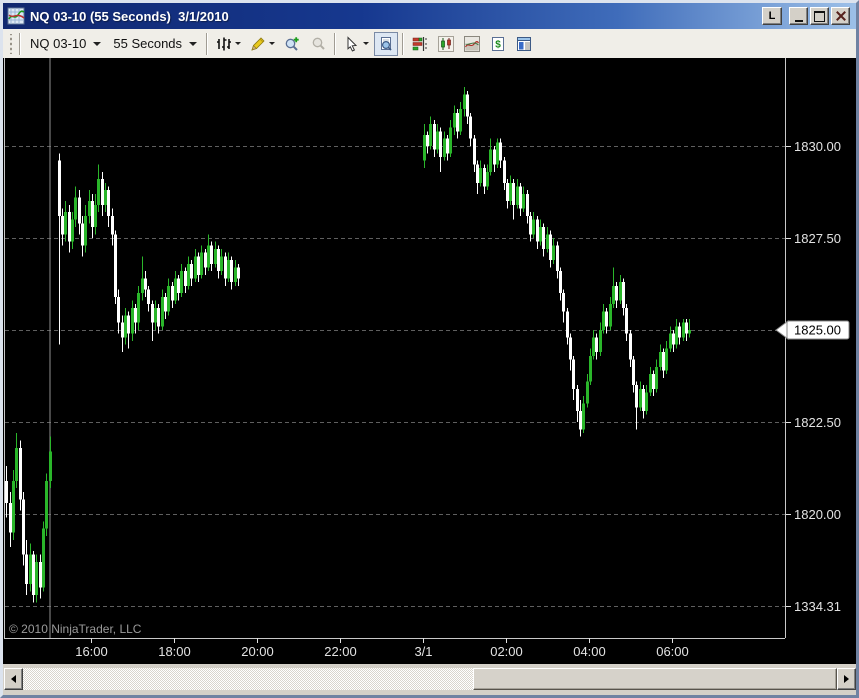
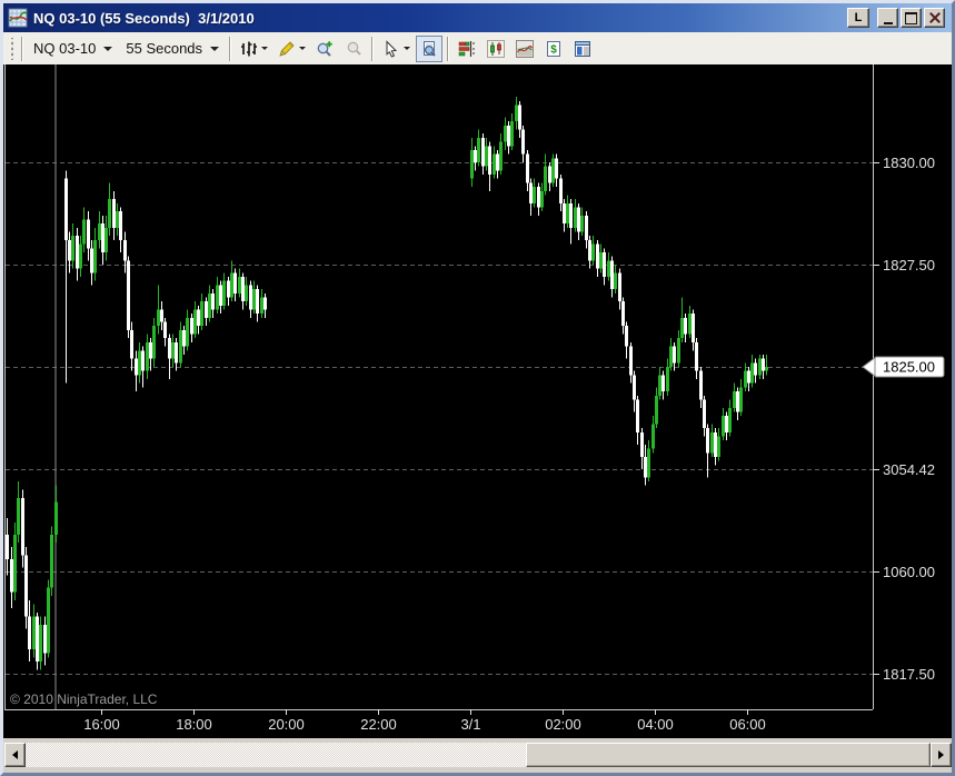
  NQ 03-10 (55 Seconds) 3/1/2010
  L
  NQ 03-10
  55 Seconds
  $
  1830.00
  1827.50
- 1822.50
+ 3054.42
- 1820.00
+ 1060.00
- 1334.31
+ 1817.50
  16:00
  18:00
  20:00
  22:00
  3/1
  02:00
  04:00
  06:00
  © 2010 NinjaTrader, LLC
  1825.00
